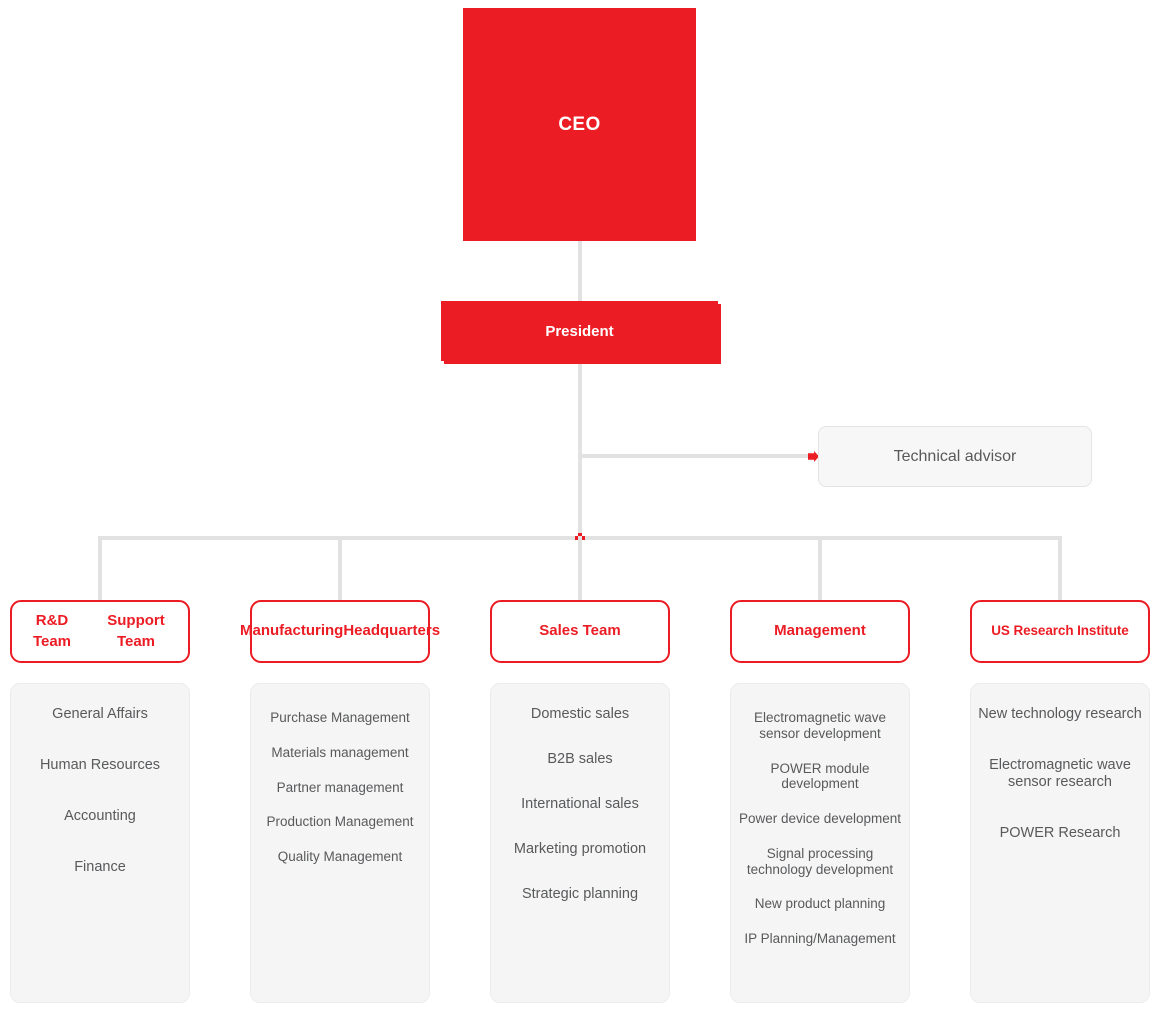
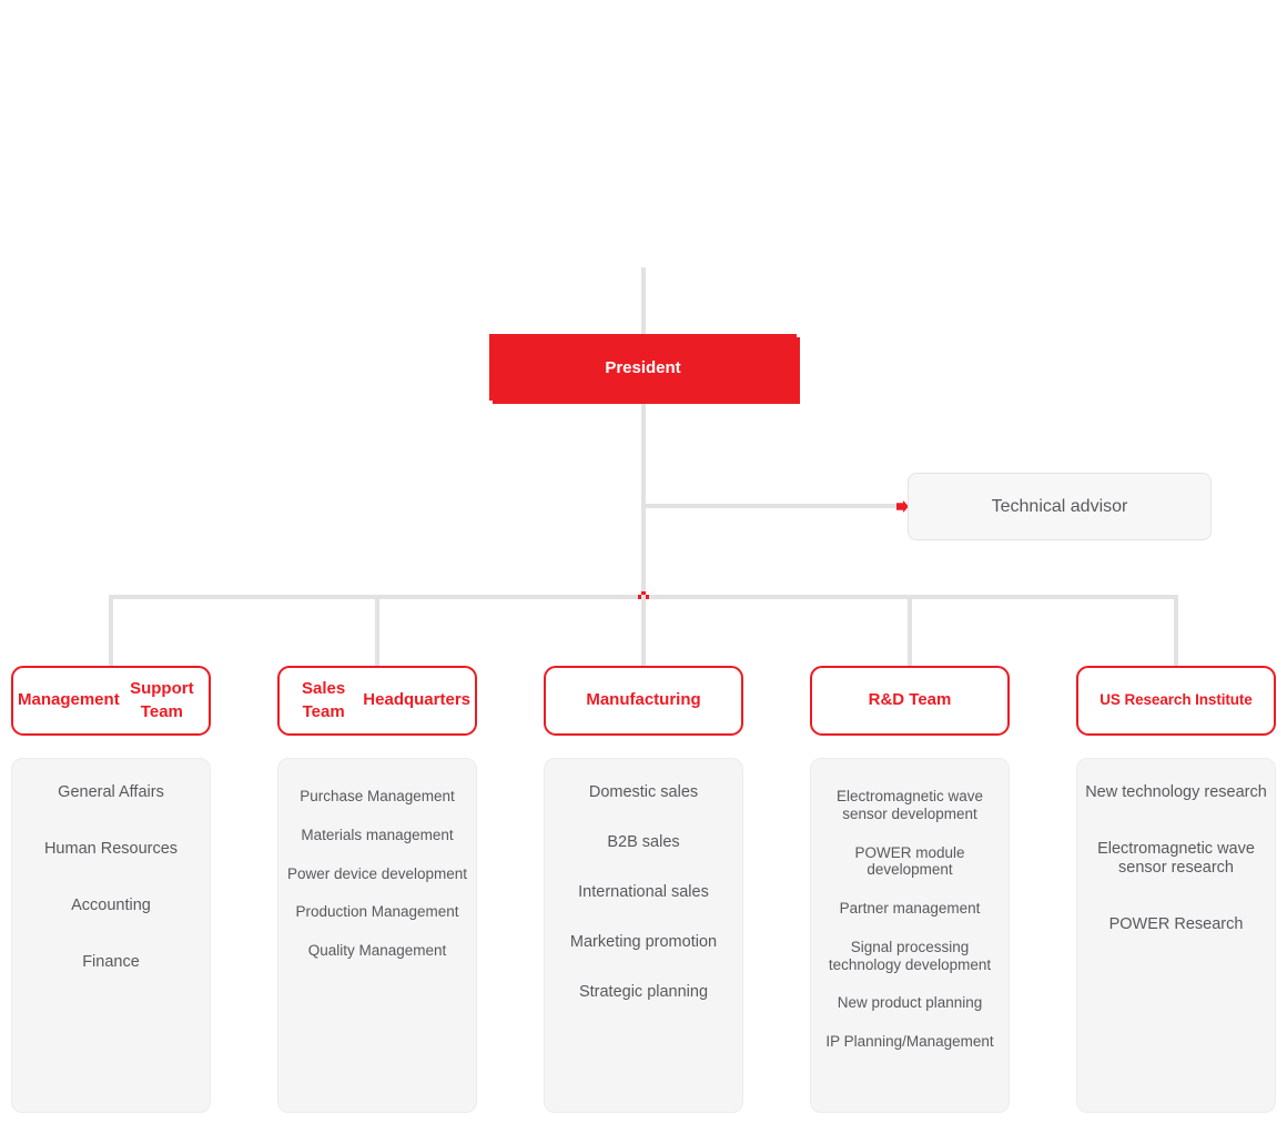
- CEO
  President
  Technical advisor
- R&D Team
+ Management
  Support Team
  General Affairs
  Human Resources
  Accounting
  Finance
- Manufacturing
+ Sales Team
  Headquarters
  Purchase Management
  Materials management
- Partner management
+ Power device development
  Production Management
  Quality Management
- Sales Team
+ Manufacturing
  Domestic sales
  B2B sales
  International sales
  Marketing promotion
  Strategic planning
- Management
+ R&D Team
  Electromagnetic wave sensor development
  POWER module development
- Power device development
+ Partner management
  Signal processing technology development
  New product planning
  IP Planning/Management
  US Research Institute
  New technology research
  Electromagnetic wave sensor research
  POWER Research
